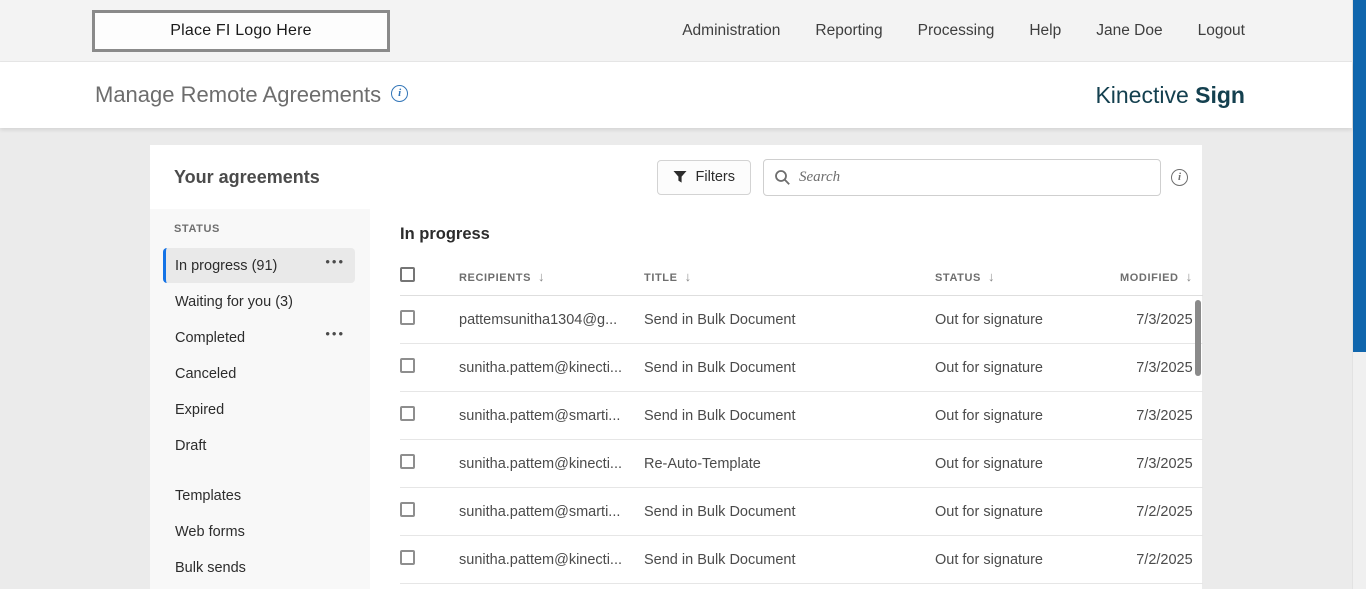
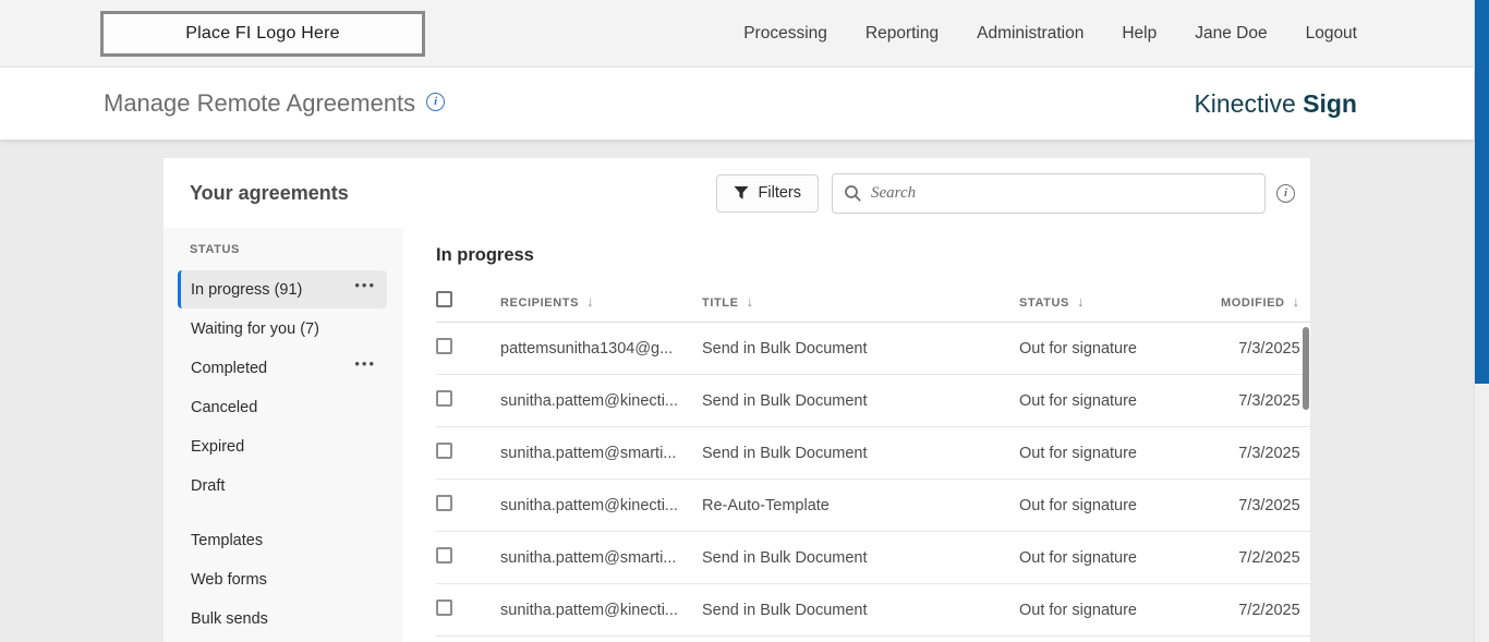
  Place FI Logo Here
- Administration
+ Processing
  Reporting
- Processing
+ Administration
  Help
  Jane Doe
  Logout
  Manage Remote Agreements i
  Kinective Sign
  Your agreements
  Filters
  Search
  i
  STATUS
  In progress (91)
  •••
- Waiting for you (3)
+ Waiting for you (7)
  Completed
  •••
  Canceled
  Expired
  Draft
  Templates
  Web forms
  Bulk sends
  In progress
  RECIPIENTS ↓
  TITLE ↓
  STATUS ↓
  MODIFIED ↓
  pattemsunitha1304@g...
  Send in Bulk Document
  Out for signature
  7/3/2025
  sunitha.pattem@kinecti...
  Send in Bulk Document
  Out for signature
  7/3/2025
  sunitha.pattem@smarti...
  Send in Bulk Document
  Out for signature
  7/3/2025
  sunitha.pattem@kinecti...
  Re-Auto-Template
  Out for signature
  7/3/2025
  sunitha.pattem@smarti...
  Send in Bulk Document
  Out for signature
  7/2/2025
  sunitha.pattem@kinecti...
  Send in Bulk Document
  Out for signature
  7/2/2025
